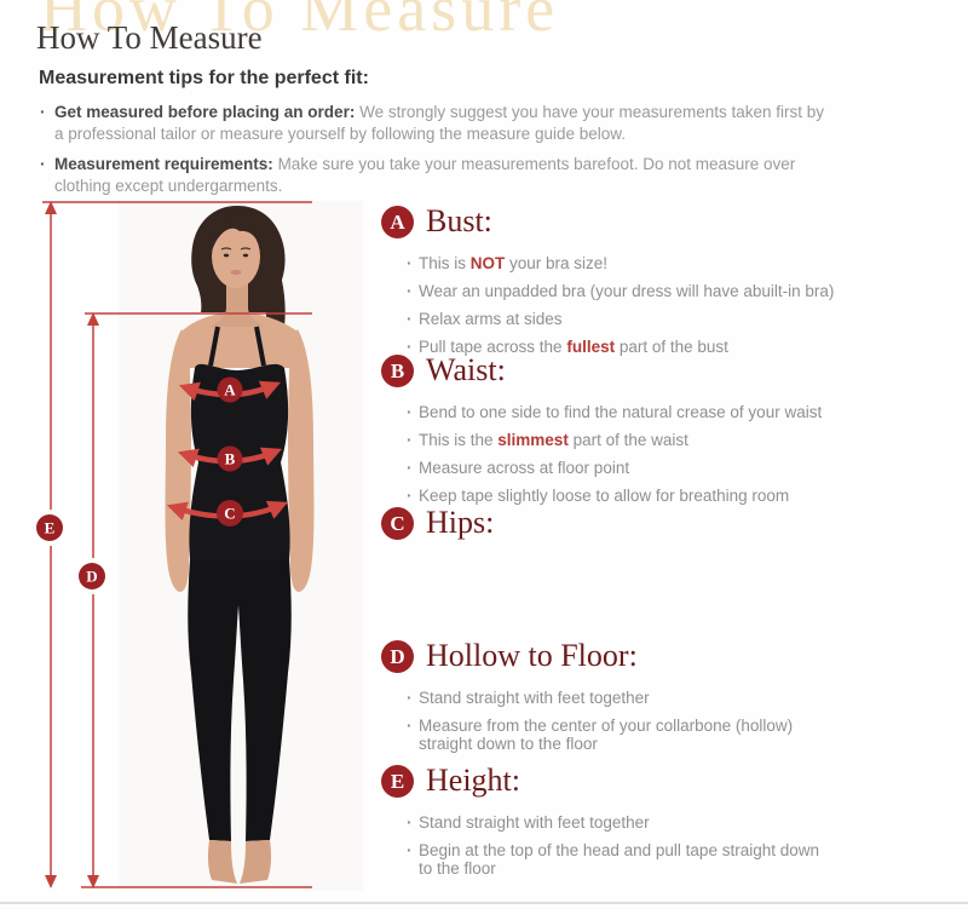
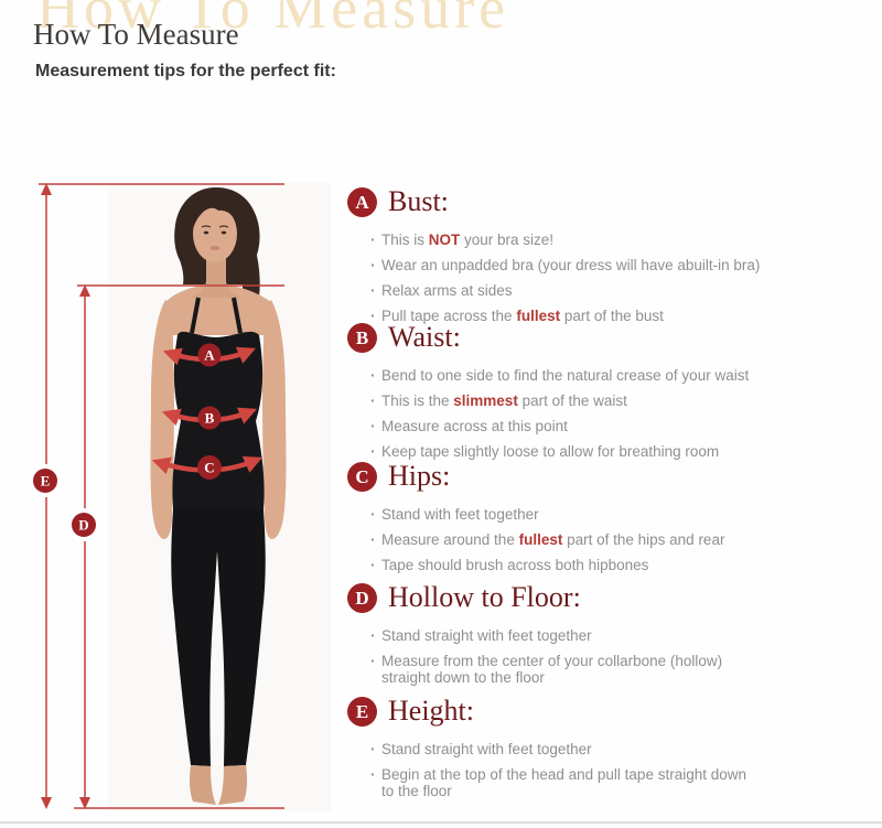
  How To Measure
  How To Measure
  Measurement tips for the perfect fit:
- Get measured before placing an order: We strongly suggest you have your measurements taken first by a professional tailor or measure yourself by following the measure guide below.
- Measurement requirements: Make sure you take your measurements barefoot. Do not measure over clothing except undergarments.
  E
  D
  A
  B
  C
  A
  Bust:
  This is NOT your bra size!
  Wear an unpadded bra (your dress will have abuilt-in bra)
  Relax arms at sides
  Pull tape across the fullest part of the bust
  B
  Waist:
  Bend to one side to find the natural crease of your waist
  This is the slimmest part of the waist
- Measure across at floor point
+ Measure across at this point
  Keep tape slightly loose to allow for breathing room
  C
  Hips:
+ Stand with feet together
+ Measure around the fullest part of the hips and rear
+ Tape should brush across both hipbones
  D
  Hollow to Floor:
  Stand straight with feet together
  Measure from the center of your collarbone (hollow)
  straight down to the floor
  E
  Height:
  Stand straight with feet together
  Begin at the top of the head and pull tape straight down
  to the floor
